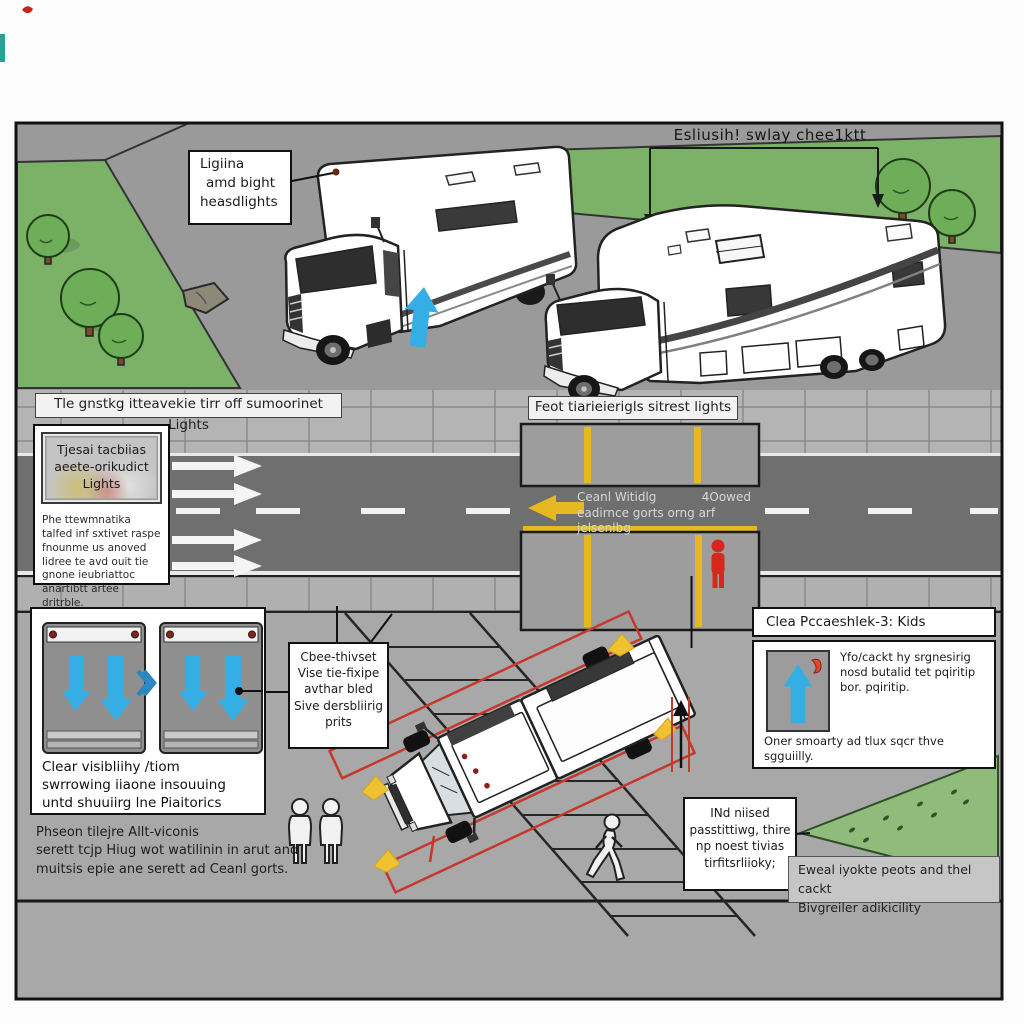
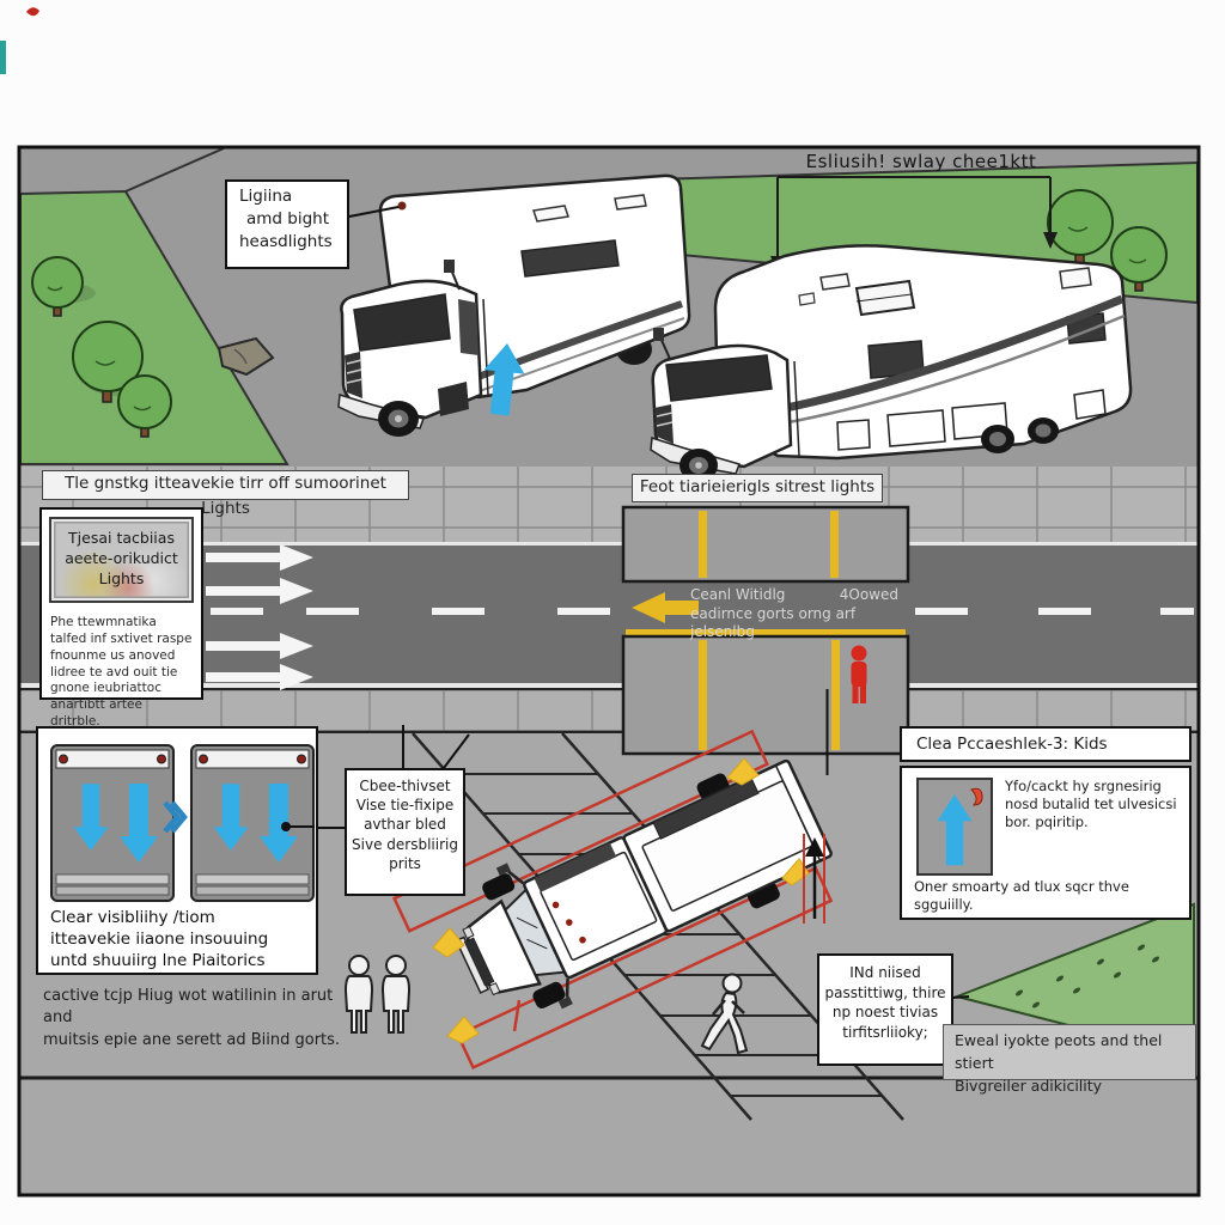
  Ligiina
  amd bight
  heasdlights
  Esliusih! swlay chee1ktt
  Tle gnstkg itteavekie tirr off sumoorinet Lights
  Feot tiarieierigls sitrest lights
  Tjesai tacbiias
  aeete-orikudict
  Lights
  Phe ttewmnatika talfed inf sxtivet raspe fnounme us anoved lidree te avd ouit tie gnone ieubriattoc anartibtt artee dritrble.
  Ceanl Witidlg
  4Oowed
  eadirnce gorts orng arf jelsenlbg
- Clear visibliihy /tiom swrrowing iiaone insouuing untd shuuiirg lne Piaitorics
+ Clear visibliihy /tiom itteavekie iiaone insouuing untd shuuiirg lne Piaitorics
- Phseon tilejre Allt-viconis
- serett tcjp Hiug wot watilinin in arut and
+ cactive tcjp Hiug wot watilinin in arut and
- muitsis epie ane serett ad Ceanl gorts.
+ muitsis epie ane serett ad Biind gorts.
  Cbee-thivset
  Vise tie-fixipe
  avthar bled
  Sive dersbliirig
  prits
  Clea Pccaeshlek-3: Kids
- Yfo/cackt hy srgnesirig nosd butalid tet pqiritip bor. pqiritip.
+ Yfo/cackt hy srgnesirig nosd butalid tet ulvesicsi bor. pqiritip.
  Oner smoarty ad tlux sqcr thve sgguiilly.
  INd niised
  passtittiwg, thire
  np noest tivias
  tirfitsrliioky;
- Eweal iyokte peots and thel cackt
+ Eweal iyokte peots and thel stiert
  Bivgreiler adikicility
